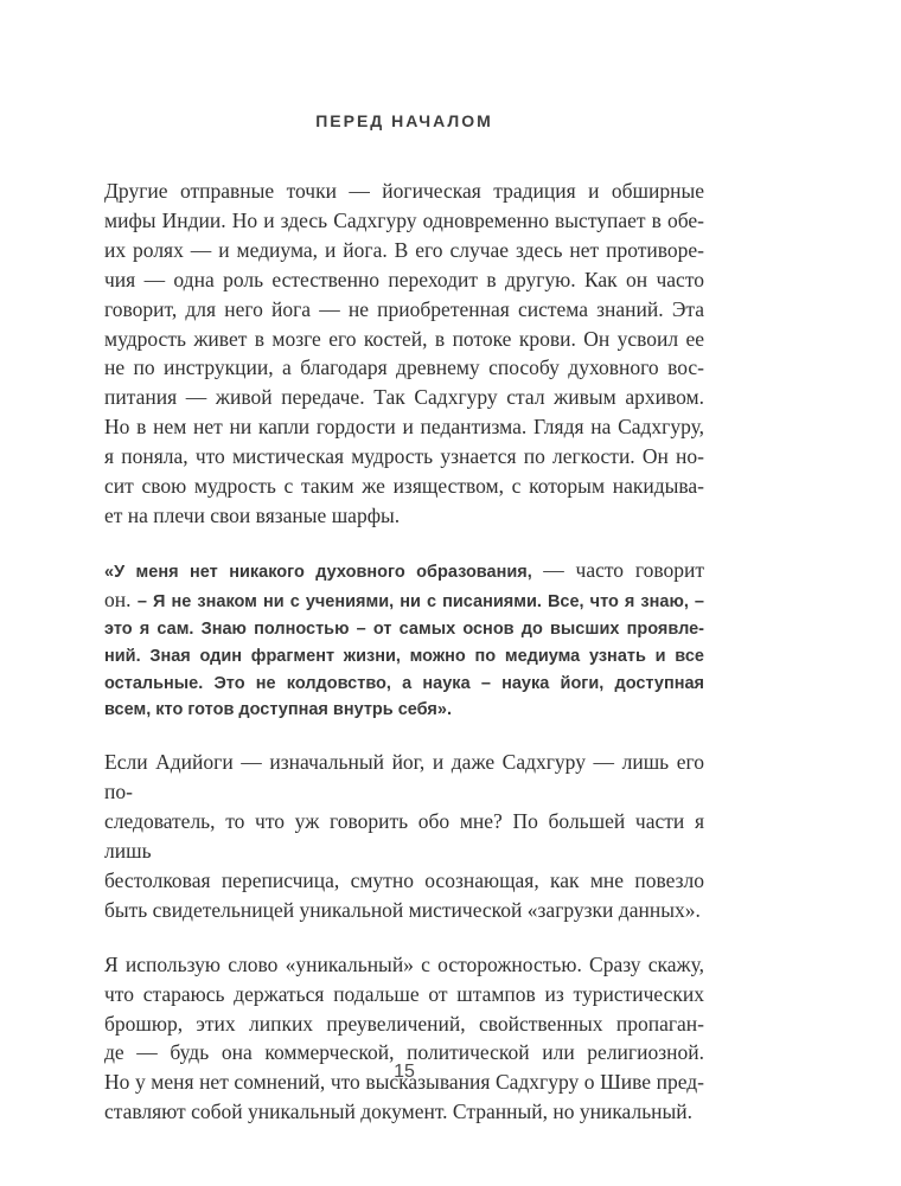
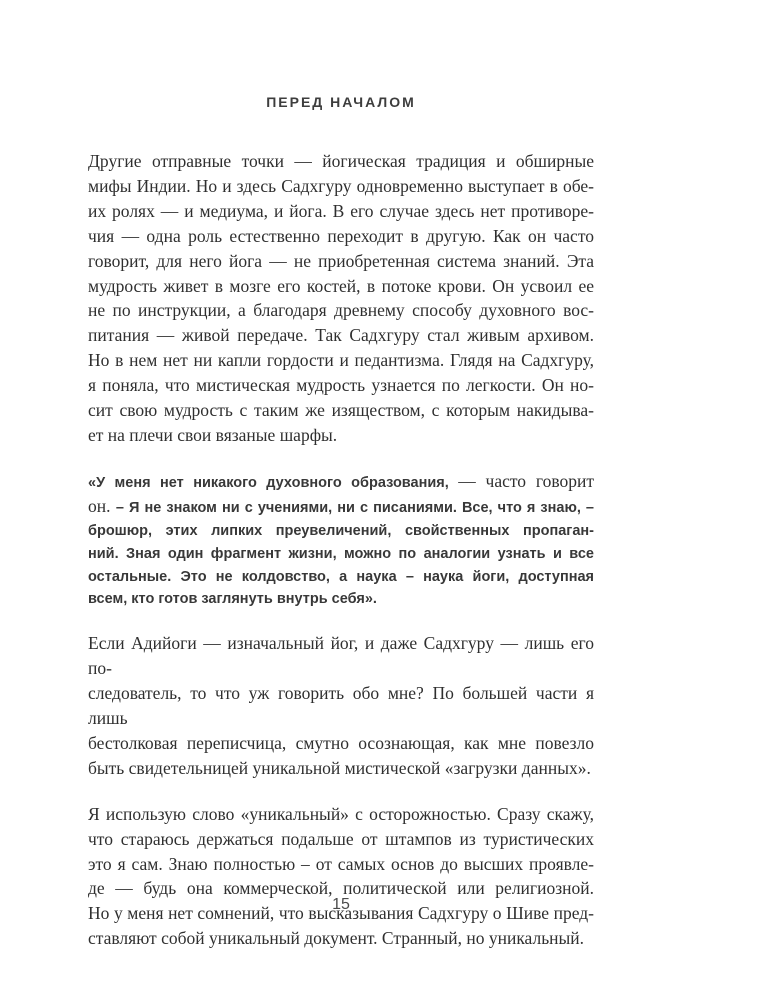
  ПЕРЕД НАЧАЛОМ
  Другие отправные точки — йогическая традиция и обширные
  мифы Индии. Но и здесь Садхгуру одновременно выступает в обе-
  их ролях — и медиума, и йога. В его случае здесь нет противоре-
  чия — одна роль естественно переходит в другую. Как он часто
  говорит, для него йога — не приобретенная система знаний. Эта
  мудрость живет в мозге его костей, в потоке крови. Он усвоил ее
  не по инструкции, а благодаря древнему способу духовного вос-
  питания — живой передаче. Так Садхгуру стал живым архивом.
  Но в нем нет ни капли гордости и педантизма. Глядя на Садхгуру,
  я поняла, что мистическая мудрость узнается по легкости. Он но-
  сит свою мудрость с таким же изяществом, с которым накидыва-
  ет на плечи свои вязаные шарфы.
  «У меня нет никакого духовного образования, — часто говорит
  он. – Я не знаком ни с учениями, ни с писаниями. Все, что я знаю, –
- это я сам. Знаю полностью – от самых основ до высших проявле-
+ брошюр, этих липких преувеличений, свойственных пропаган-
- ний. Зная один фрагмент жизни, можно по медиума узнать и все
+ ний. Зная один фрагмент жизни, можно по аналогии узнать и все
  остальные. Это не колдовство, а наука – наука йоги, доступная
- всем, кто готов доступная внутрь себя».
+ всем, кто готов заглянуть внутрь себя».
  Если Адийоги — изначальный йог, и даже Садхгуру — лишь его по-
  следователь, то что уж говорить обо мне? По большей части я лишь
  бестолковая переписчица, смутно осознающая, как мне повезло
  быть свидетельницей уникальной мистической «загрузки данных».
  Я использую слово «уникальный» с осторожностью. Сразу скажу,
  что стараюсь держаться подальше от штампов из туристических
- брошюр, этих липких преувеличений, свойственных пропаган-
+ это я сам. Знаю полностью – от самых основ до высших проявле-
  де — будь она коммерческой, политической или религиозной.
  Но у меня нет сомнений, что высказывания Садхгуру о Шиве пред-
  ставляют собой уникальный документ. Странный, но уникальный.
  15
